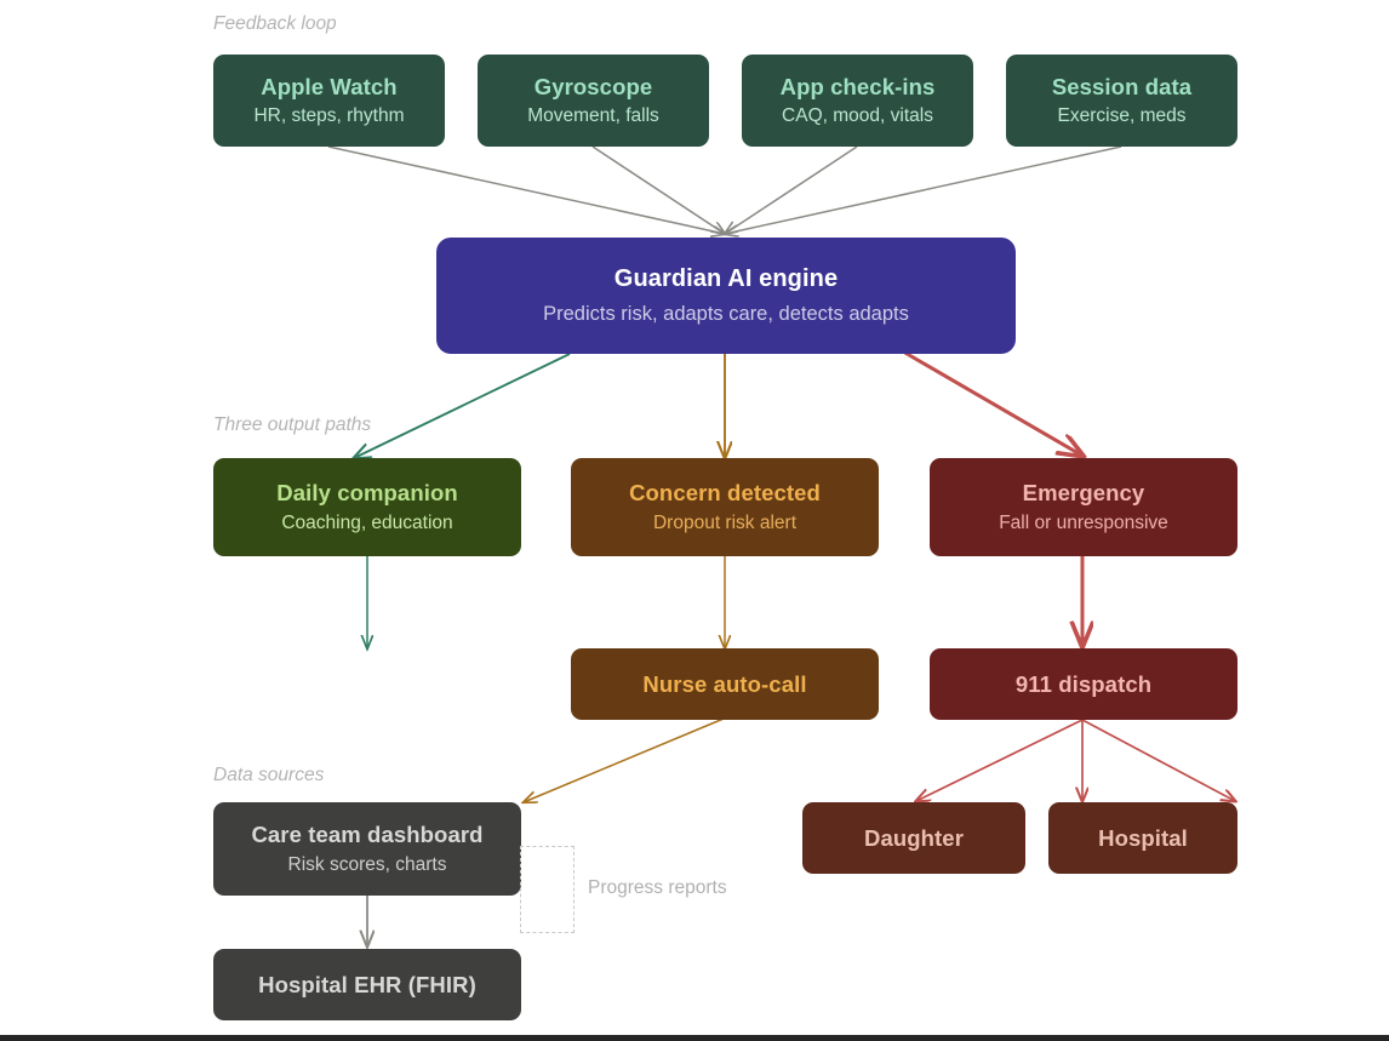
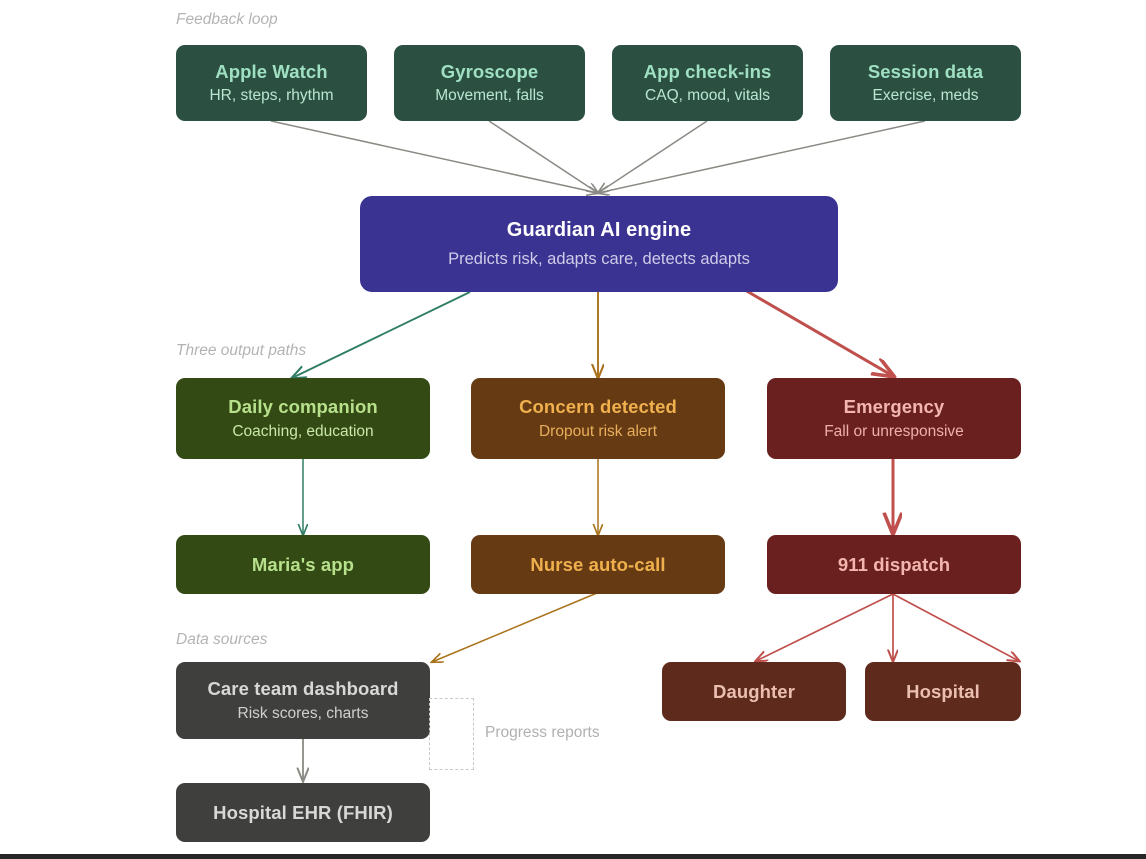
  Feedback loop
  Three output paths
  Data sources
  Apple Watch
  HR, steps, rhythm
  Gyroscope
  Movement, falls
  App check-ins
  CAQ, mood, vitals
  Session data
  Exercise, meds
  Guardian AI engine
  Predicts risk, adapts care, detects adapts
  Daily companion
  Coaching, education
  Concern detected
  Dropout risk alert
  Emergency
  Fall or unresponsive
+ Maria's app
  Nurse auto-call
  911 dispatch
  Daughter
  Hospital
  Care team dashboard
  Risk scores, charts
  Hospital EHR (FHIR)
  Progress reports
